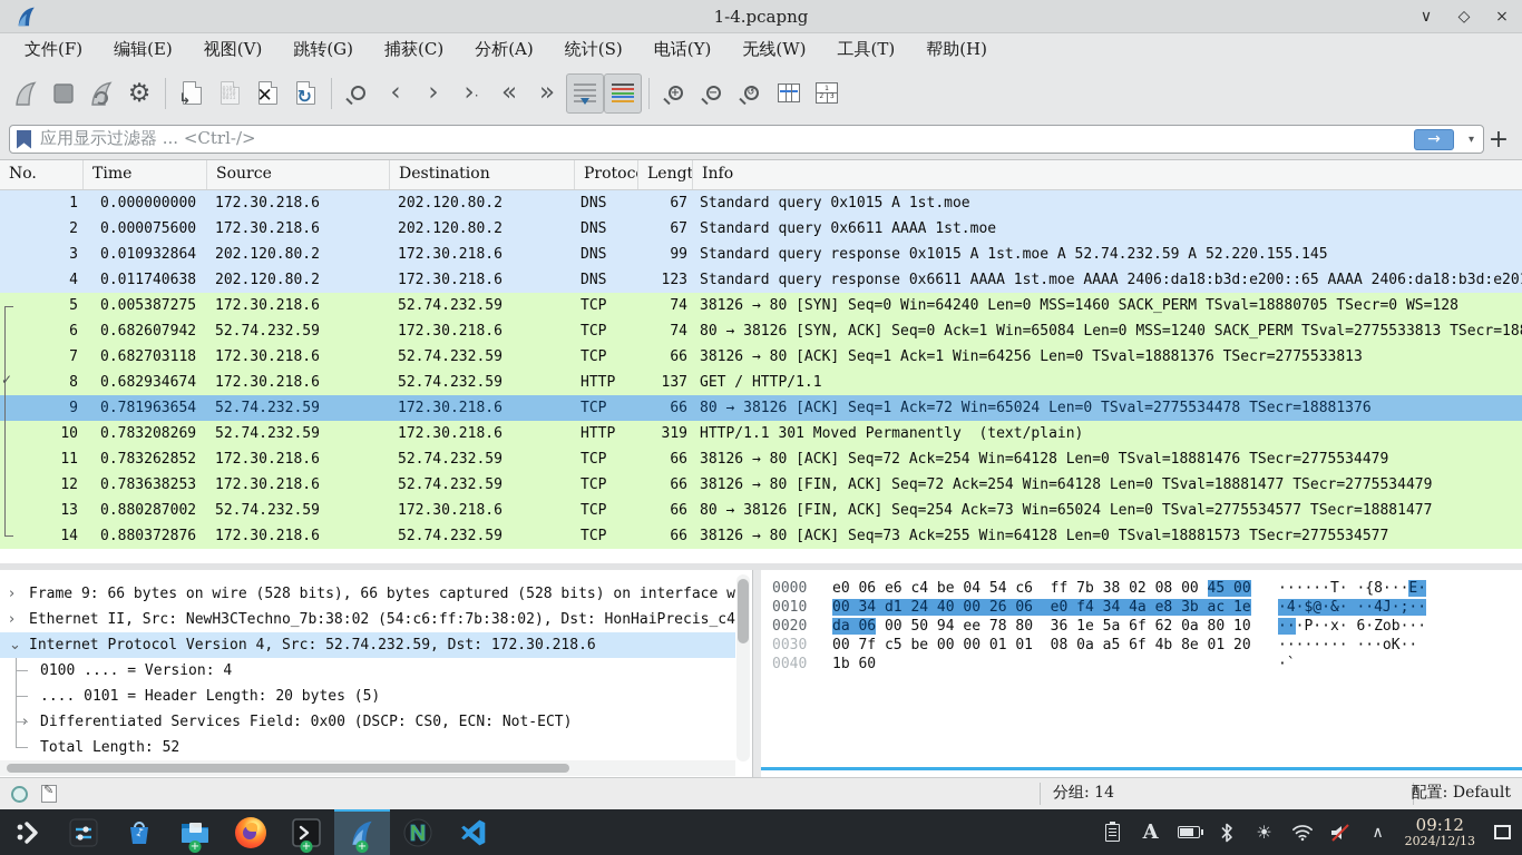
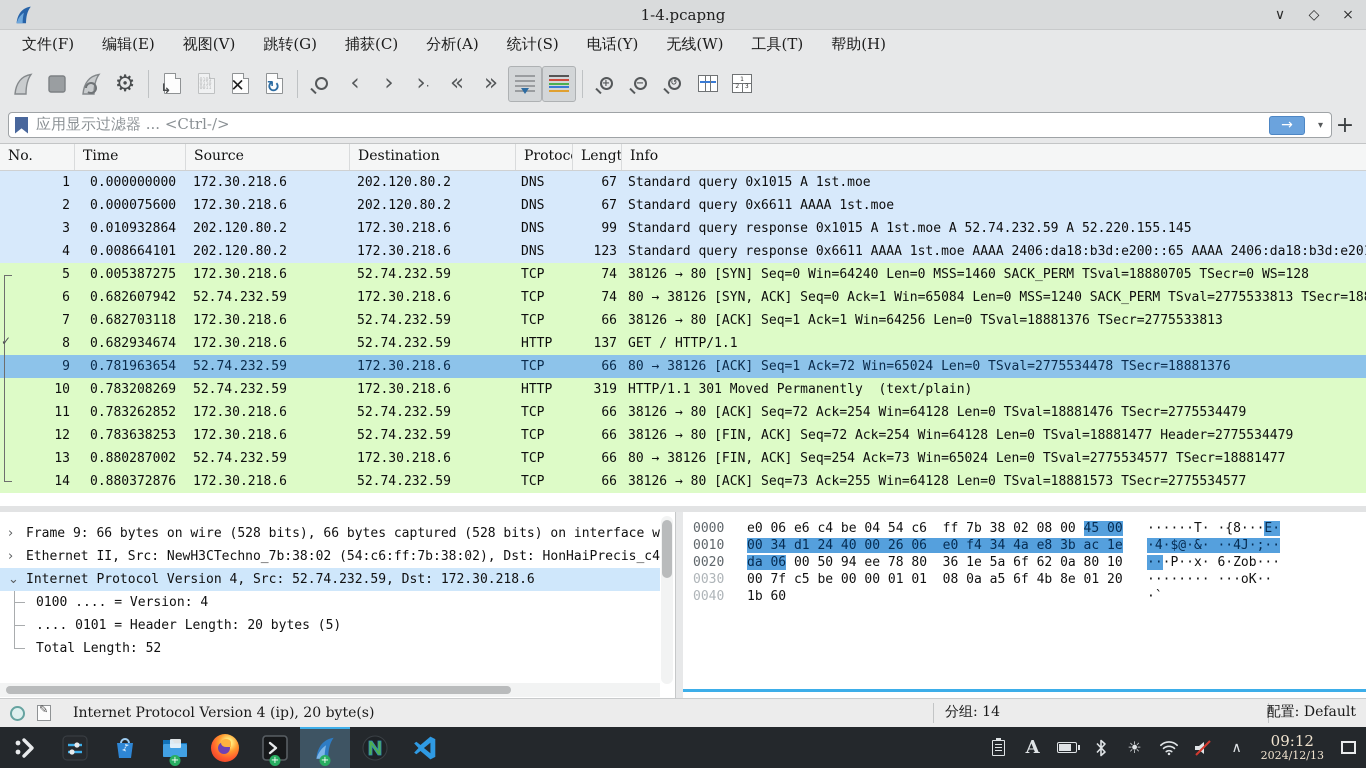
  1-4.pcapng
  ∨
  ◇
  ×
  文件(F)
  编辑(E)
  视图(V)
  跳转(G)
  捕获(C)
  分析(A)
  统计(S)
  电话(Y)
  无线(W)
  工具(T)
  帮助(H)
  ⚙
  ↳
  ✕
  ↻
  ‹
  ›
  ›·
  «
  »
  +
  −
  ↺
  应用显示过滤器 ... <Ctrl-/>
  →
  ▾
  +
  No.
  Time
  Source
  Destination
  Protoc
  Lengt
  Info
  1
  0.000000000
  172.30.218.6
  202.120.80.2
  DNS
  67
  Standard query 0x1015 A 1st.moe
  2
  0.000075600
  172.30.218.6
  202.120.80.2
  DNS
  67
  Standard query 0x6611 AAAA 1st.moe
  3
  0.010932864
  202.120.80.2
  172.30.218.6
  DNS
  99
  Standard query response 0x1015 A 1st.moe A 52.74.232.59 A 52.220.155.145
  4
- 0.011740638
+ 0.008664101
  202.120.80.2
  172.30.218.6
  DNS
  123
  Standard query response 0x6611 AAAA 1st.moe AAAA 2406:da18:b3d:e200::65 AAAA 2406:da18:b3d:e20
  5
  0.005387275
  172.30.218.6
  52.74.232.59
  TCP
  74
  38126 → 80 [SYN] Seq=0 Win=64240 Len=0 MSS=1460 SACK_PERM TSval=18880705 TSecr=0 WS=128
  6
  0.682607942
  52.74.232.59
  172.30.218.6
  TCP
  74
  80 → 38126 [SYN, ACK] Seq=0 Ack=1 Win=65084 Len=0 MSS=1240 SACK_PERM TSval=2775533813 TSecr=18
  7
  0.682703118
  172.30.218.6
  52.74.232.59
  TCP
  66
  38126 → 80 [ACK] Seq=1 Ack=1 Win=64256 Len=0 TSval=18881376 TSecr=2775533813
  8
  0.682934674
  172.30.218.6
  52.74.232.59
  HTTP
  137
  GET / HTTP/1.1
  9
  0.781963654
  52.74.232.59
  172.30.218.6
  TCP
  66
  80 → 38126 [ACK] Seq=1 Ack=72 Win=65024 Len=0 TSval=2775534478 TSecr=18881376
  10
  0.783208269
  52.74.232.59
  172.30.218.6
  HTTP
  319
  HTTP/1.1 301 Moved Permanently (text/plain)
  11
  0.783262852
  172.30.218.6
  52.74.232.59
  TCP
  66
  38126 → 80 [ACK] Seq=72 Ack=254 Win=64128 Len=0 TSval=18881476 TSecr=2775534479
  12
  0.783638253
  172.30.218.6
  52.74.232.59
  TCP
  66
- 38126 → 80 [FIN, ACK] Seq=72 Ack=254 Win=64128 Len=0 TSval=18881477 TSecr=2775534479
+ 38126 → 80 [FIN, ACK] Seq=72 Ack=254 Win=64128 Len=0 TSval=18881477 Header=2775534479
  13
  0.880287002
  52.74.232.59
  172.30.218.6
  TCP
  66
  80 → 38126 [FIN, ACK] Seq=254 Ack=73 Win=65024 Len=0 TSval=2775534577 TSecr=18881477
  14
  0.880372876
  172.30.218.6
  52.74.232.59
  TCP
  66
  38126 → 80 [ACK] Seq=73 Ack=255 Win=64128 Len=0 TSval=18881573 TSecr=2775534577
  ✓
  ›
  Frame 9: 66 bytes on wire (528 bits), 66 bytes captured (528 bits) on interface w
  ›
  Ethernet II, Src: NewH3CTechno_7b:38:02 (54:c6:ff:7b:38:02), Dst: HonHaiPrecis_c4
  ⌄
  Internet Protocol Version 4, Src: 52.74.232.59, Dst: 172.30.218.6
  0100 .... = Version: 4
  .... 0101 = Header Length: 20 bytes (5)
- Differentiated Services Field: 0x00 (DSCP: CS0, ECN: Not-ECT)
  Total Length: 52
  0000 e0 06 e6 c4 be 04 54 c6 ff 7b 38 02 08 00 45 00 ······T· ·{8···E·
  0010 00 34 d1 24 40 00 26 06 e0 f4 34 4a e8 3b ac 1e ·4·$@·&· ··4J·;··
  0020 da 06 00 50 94 ee 78 80 36 1e 5a 6f 62 0a 80 10 ···P··x· 6·Zob···
  0030 00 7f c5 be 00 00 01 01 08 0a a5 6f 4b 8e 01 20 ········ ···oK··
  0040 1b 60 ·`
+ Internet Protocol Version 4 (ip), 20 byte(s)
  分组: 14
  配置: Default
  +
  +
  +
  A
  ☀
  ∧
  09:12
  2024/12/13
